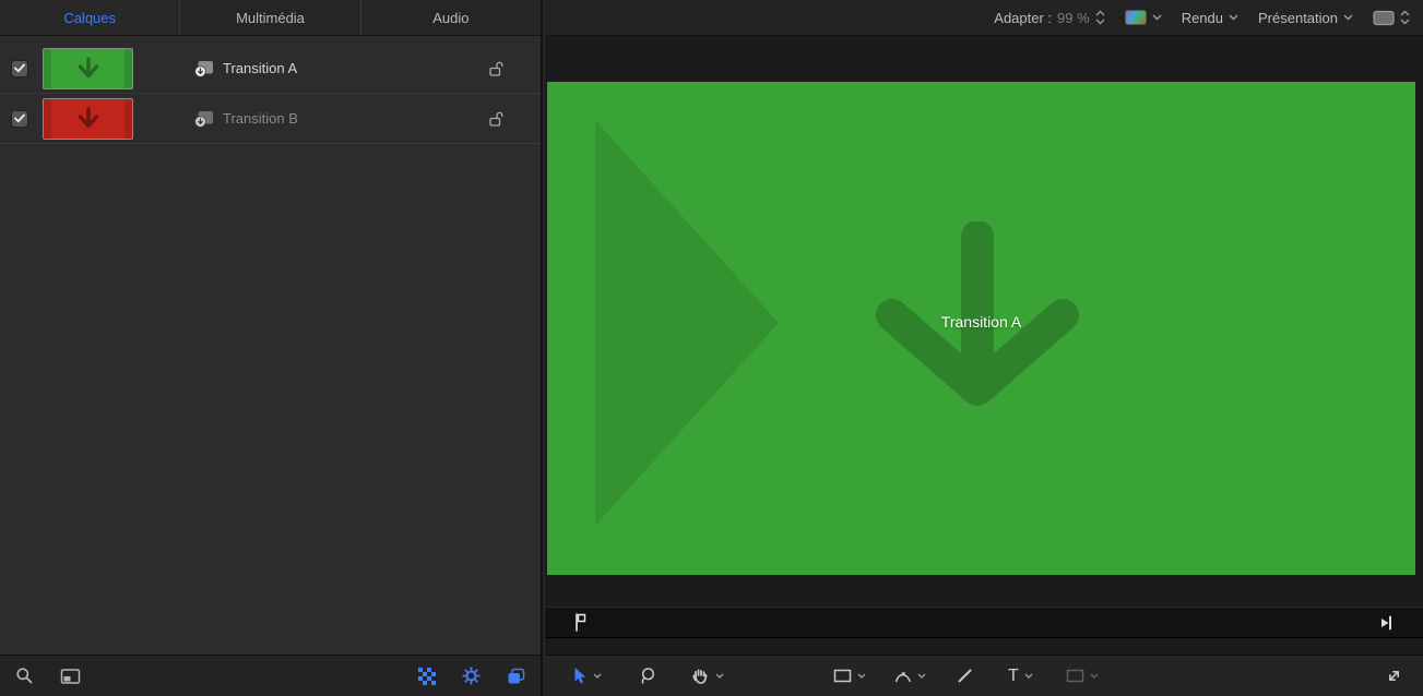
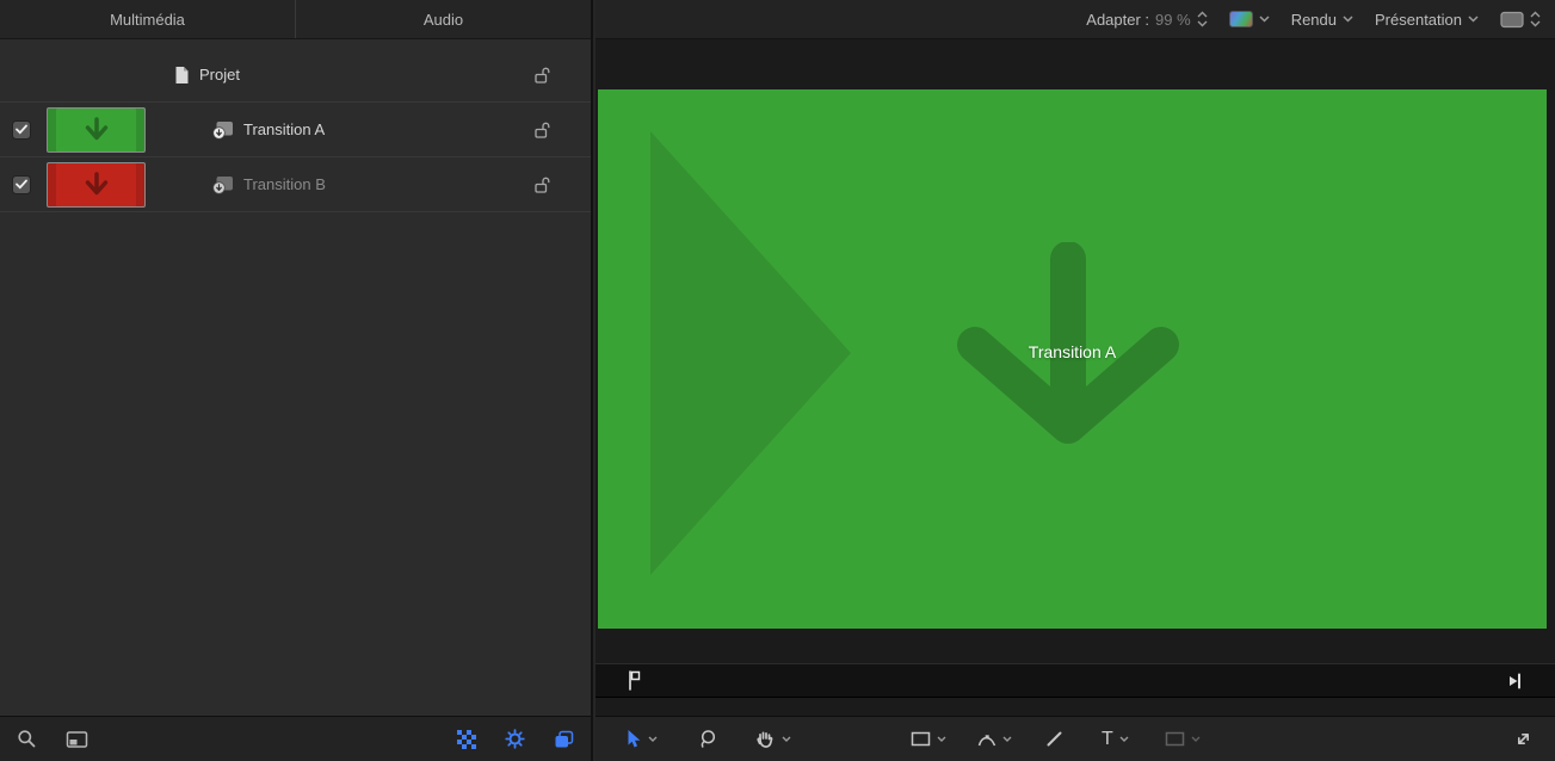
- Calques
  Multimédia
  Audio
+ Projet
  Transition A
  Transition B
  Adapter :
  99 %
  Rendu
  Présentation
  Transition A
  T
